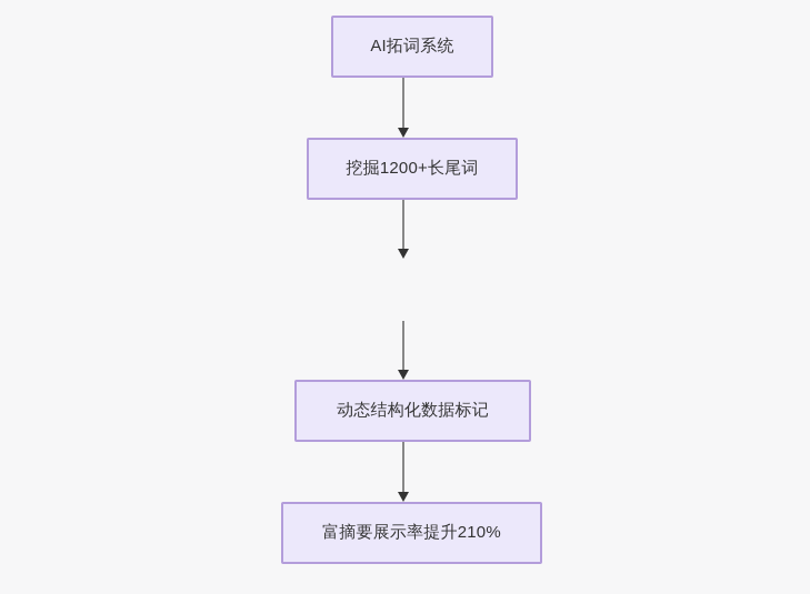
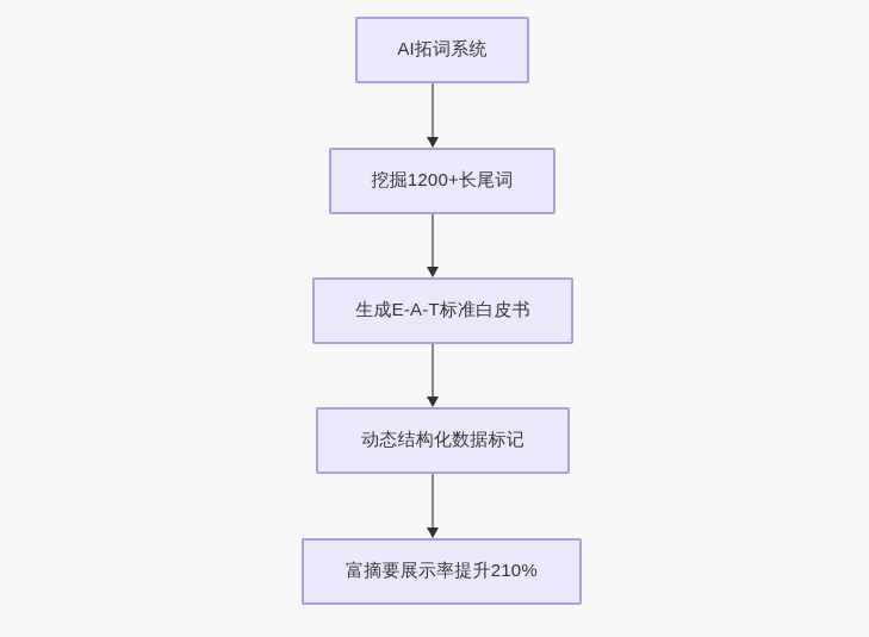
  AI拓词系统
  挖掘1200+长尾词
+ 生成E-A-T标准白皮书
  动态结构化数据标记
  富摘要展示率提升210%
